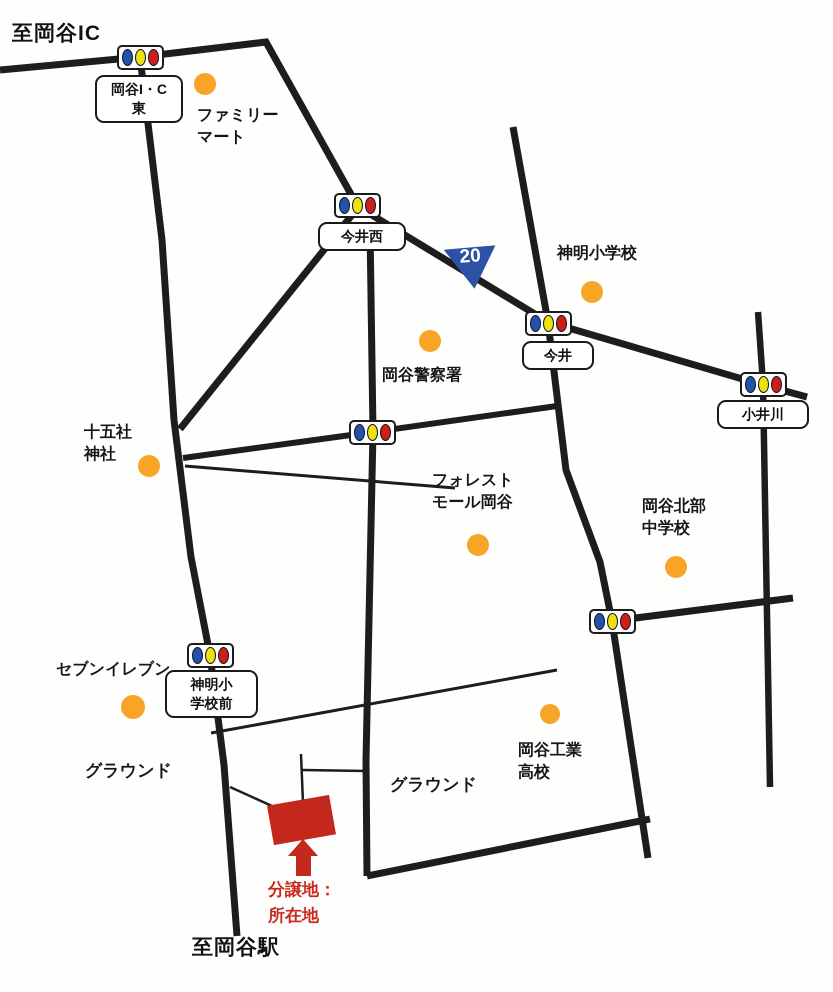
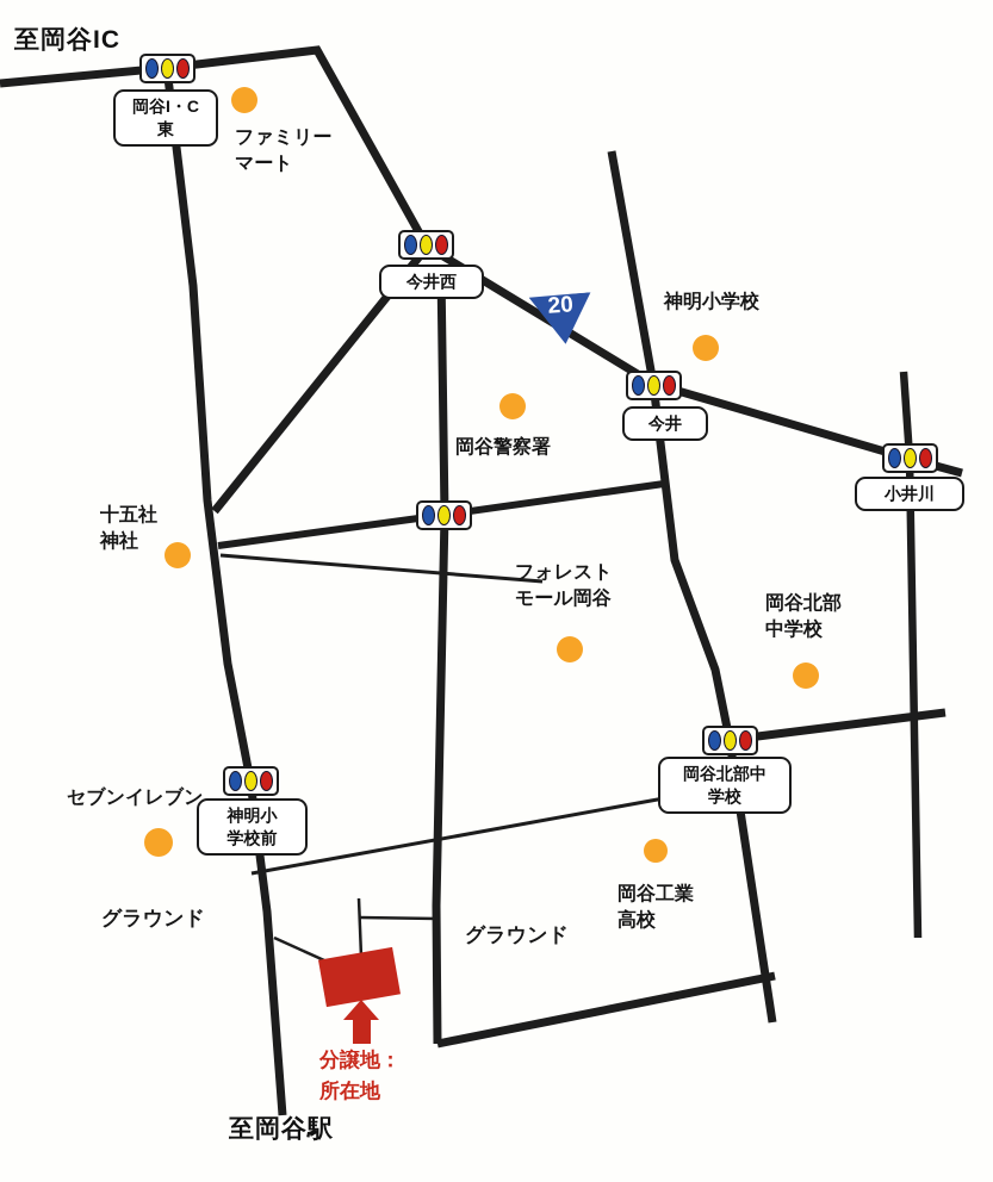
  至岡谷IC
  至岡谷駅
  岡谷I・C
  東
  今井西
  今井
  小井川
+ 岡谷北部中
+ 学校
  神明小
  学校前
  ファミリー
  マート
  神明小学校
  岡谷警察署
  十五社
  神社
  フォレスト
  モール岡谷
  岡谷北部
  中学校
  セブンイレブン
  岡谷工業
  高校
  グラウンド
  グラウンド
  分譲地：
  所在地
